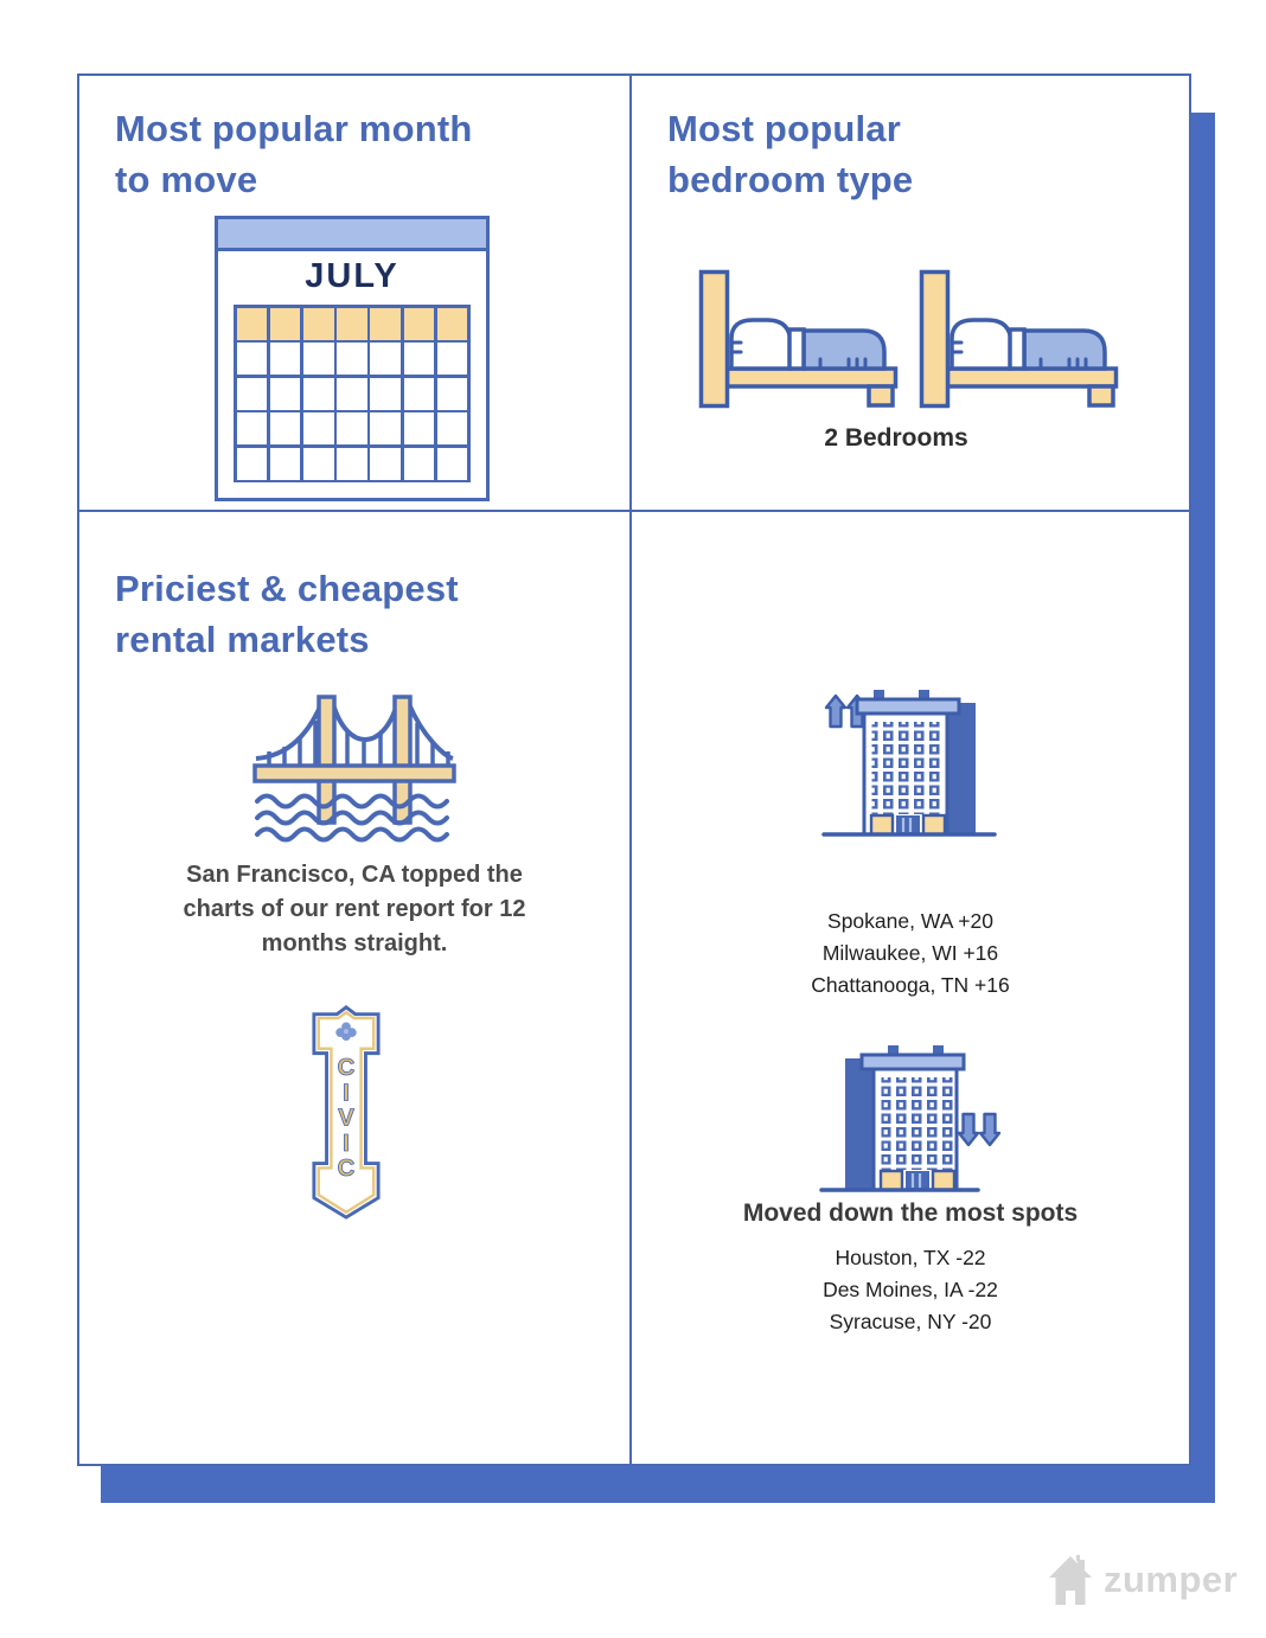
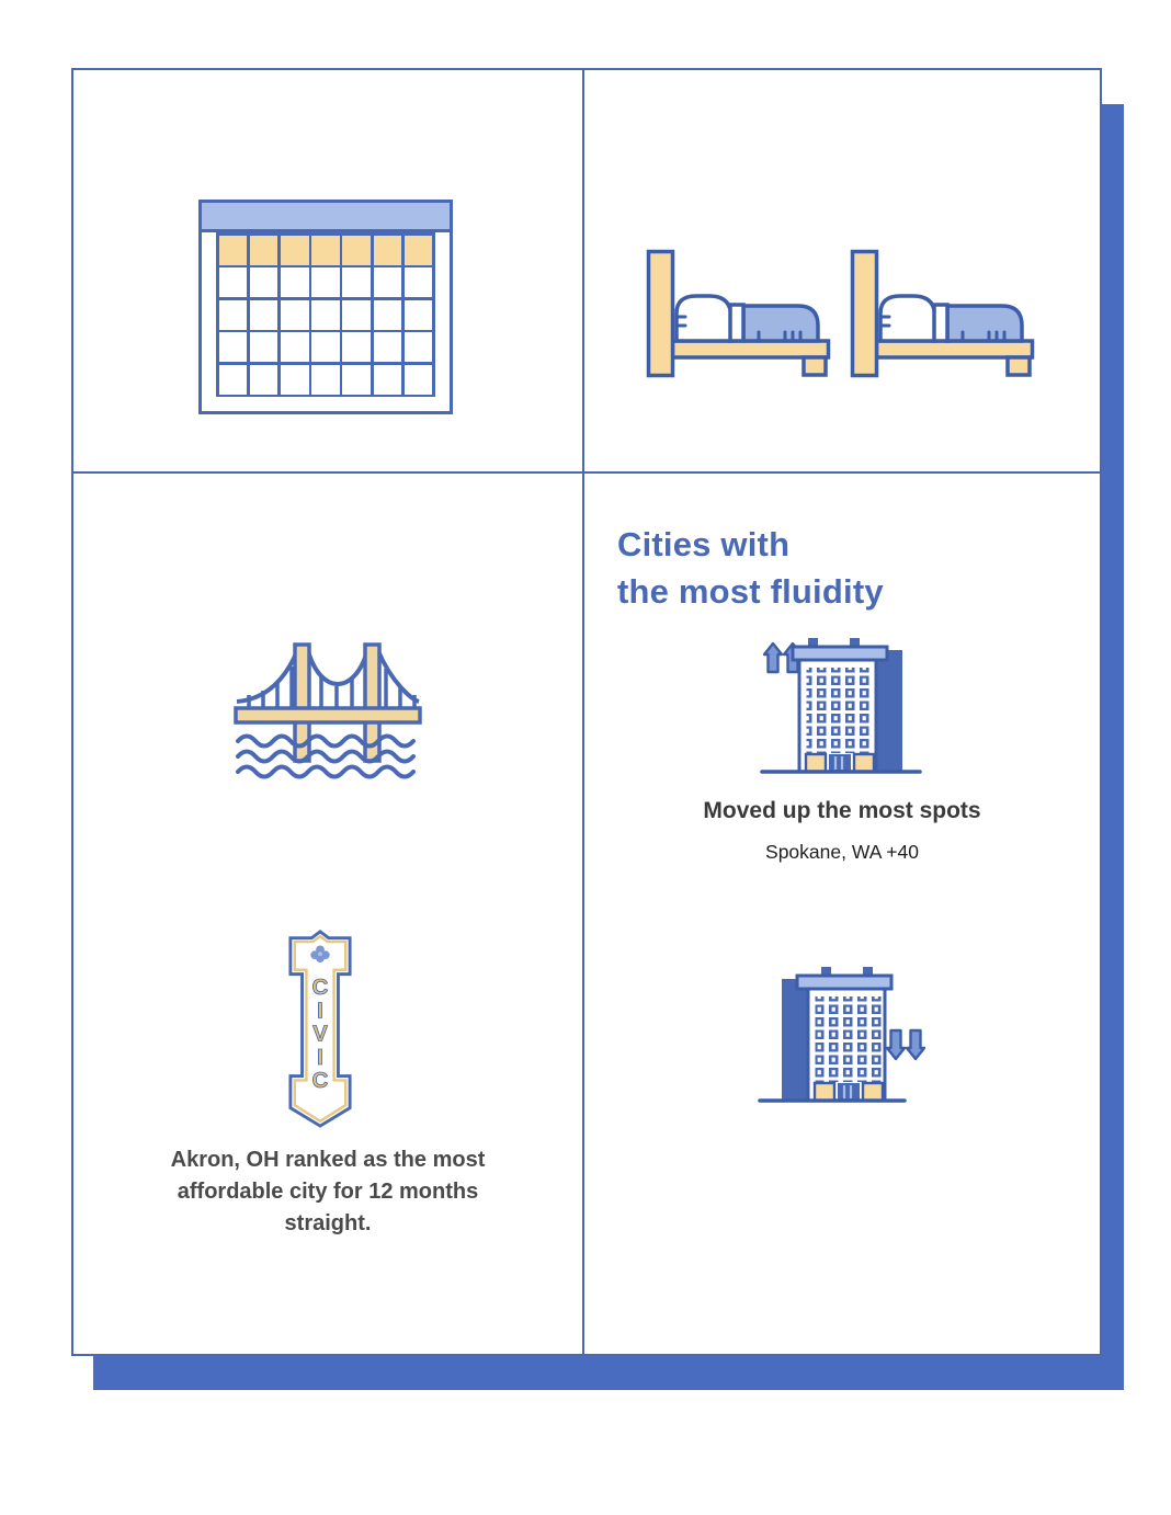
- Most popular month
- to move
- JULY
- Most popular
- bedroom type
- 2 Bedrooms
- Priciest & cheapest
- rental markets
- San Francisco, CA topped the
- charts of our rent report for 12
- months straight.
  C
  I
  V
  I
  C
+ Akron, OH ranked as the most
+ affordable city for 12 months
+ straight.
+ Cities with
+ the most fluidity
+ Moved up the most spots
- Spokane, WA +20
+ Spokane, WA +40
- Milwaukee, WI +16
- Chattanooga, TN +16
- Moved down the most spots
- Houston, TX -22
- Des Moines, IA -22
- Syracuse, NY -20
- zumper
